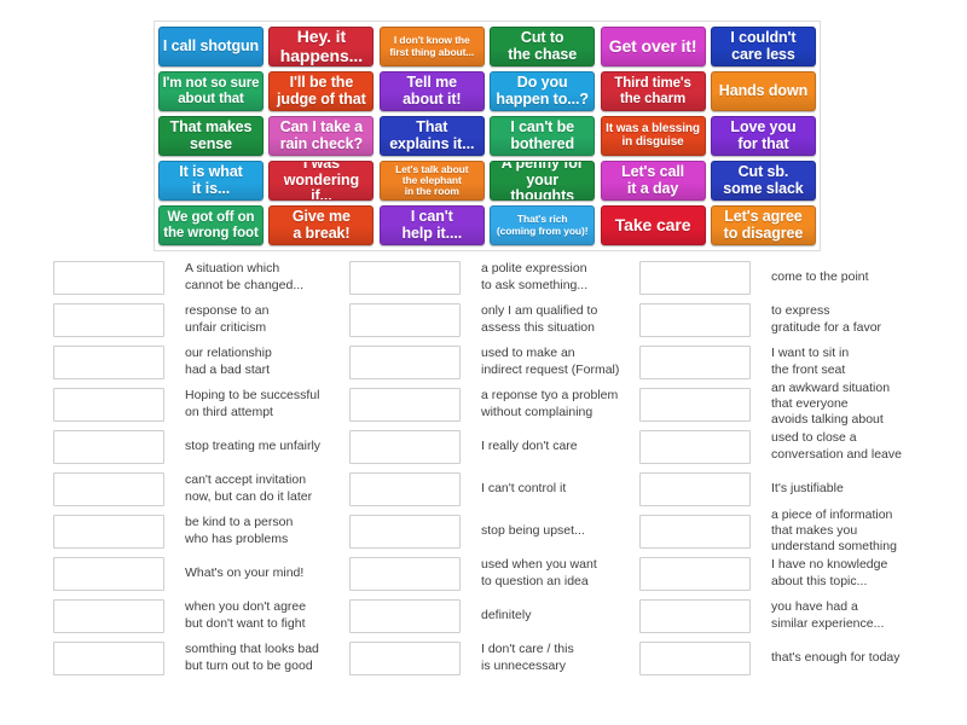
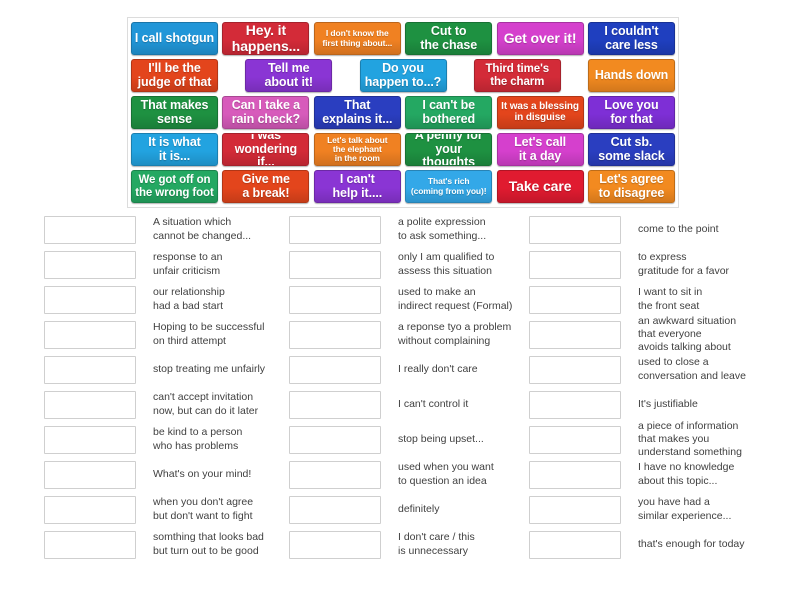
  I call shotgun
  Hey. it
  happens...
  I don't know the
  first thing about...
  Cut to
  the chase
  Get over it!
  I couldn't
  care less
- I'm not so sure
- about that
  I'll be the
  judge of that
  Tell me
  about it!
  Do you
  happen to...?
  Third time's
  the charm
  Hands down
  That makes
  sense
  Can I take a
  rain check?
  That
  explains it...
  I can't be
  bothered
  It was a blessing
  in disguise
  Love you
  for that
  It is what
  it is...
  I was
  wondering if...
  Let's talk about
  the elephant
  in the room
  A penny for
  your thoughts
  Let's call
  it a day
  Cut sb.
  some slack
  We got off on
  the wrong foot
  Give me
  a break!
  I can't
  help it....
  That's rich
  (coming from you)!
  Take care
  Let's agree
  to disagree
  A situation which
  cannot be changed...
  response to an
  unfair criticism
  our relationship
  had a bad start
  Hoping to be successful
  on third attempt
  stop treating me unfairly
  can't accept invitation
  now, but can do it later
  be kind to a person
  who has problems
  What's on your mind!
  when you don't agree
  but don't want to fight
  somthing that looks bad
  but turn out to be good
  a polite expression
  to ask something...
  only I am qualified to
  assess this situation
  used to make an
  indirect request (Formal)
  a reponse tyo a problem
  without complaining
  I really don't care
  I can't control it
  stop being upset...
  used when you want
  to question an idea
  definitely
  I don't care / this
  is unnecessary
  come to the point
  to express
  gratitude for a favor
  I want to sit in
  the front seat
  an awkward situation
  that everyone
  avoids talking about
  used to close a
  conversation and leave
  It's justifiable
  a piece of information
  that makes you
  understand something
  I have no knowledge
  about this topic...
  you have had a
  similar experience...
  that's enough for today
